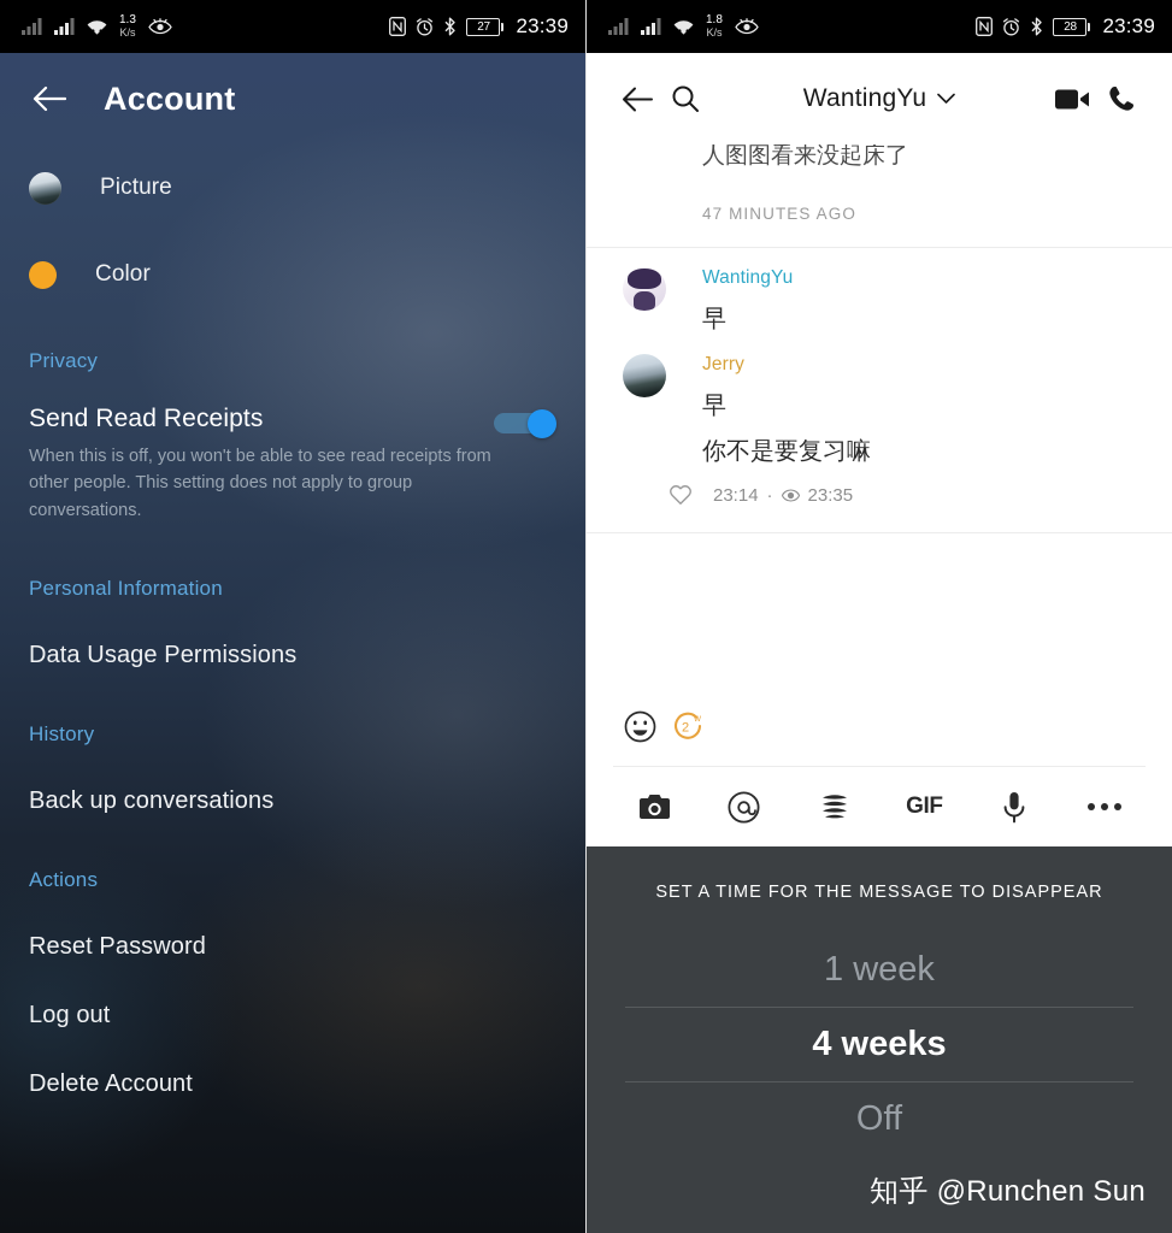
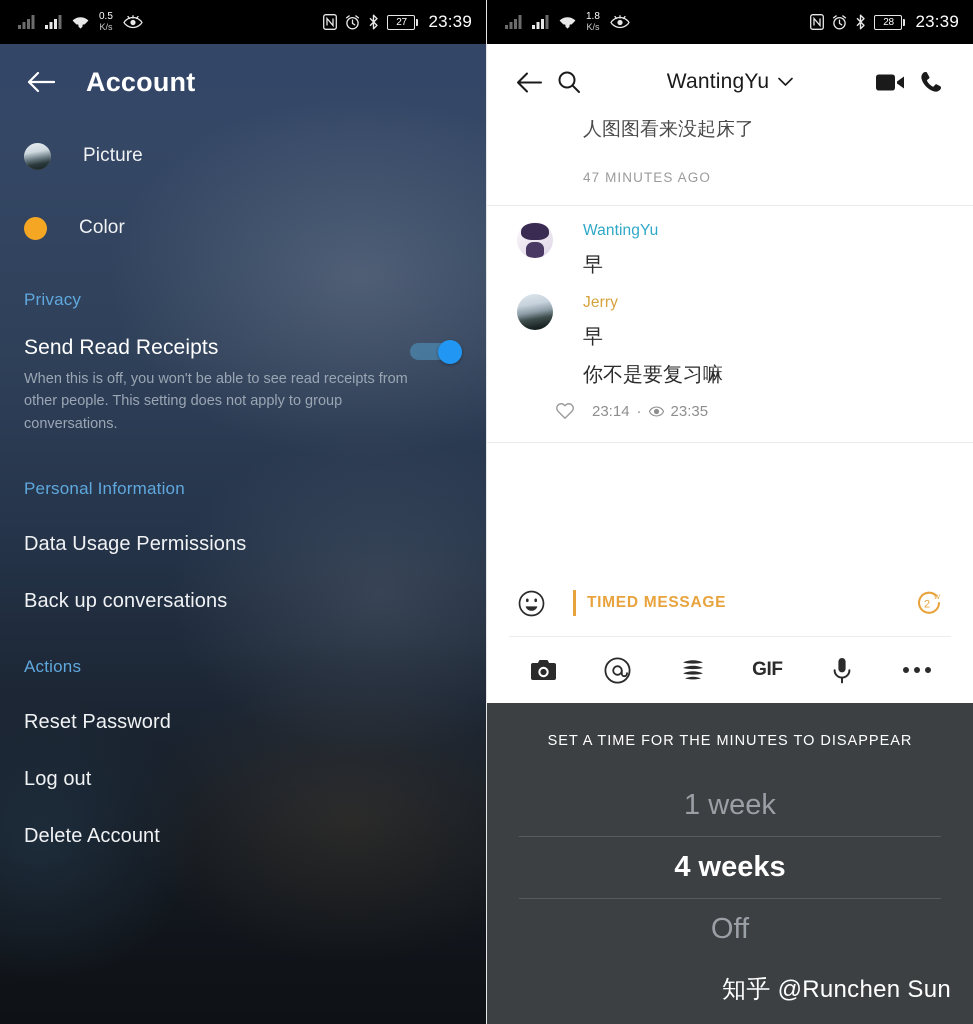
- 1.3
+ 0.5
  K/s
  27
  23:39
  Account
  Picture
  Color
  Privacy
  Send Read Receipts
  When this is off, you won't be able to see read receipts from other people. This setting does not apply to group conversations.
  Personal Information
  Data Usage Permissions
- History
  Back up conversations
  Actions
  Reset Password
  Log out
  Delete Account
  1.8
  K/s
  28
  23:39
  WantingYu
  人图图看来没起床了
  47 MINUTES AGO
  WantingYu
  早
  Jerry
  早
  你不是要复习嘛
  23:14
  ·
  23:35
+ TIMED MESSAGE
  2
  w
  GIF
- SET A TIME FOR THE MESSAGE TO DISAPPEAR
+ SET A TIME FOR THE MINUTES TO DISAPPEAR
  1 week
  4 weeks
  Off
  知乎 @Runchen Sun
